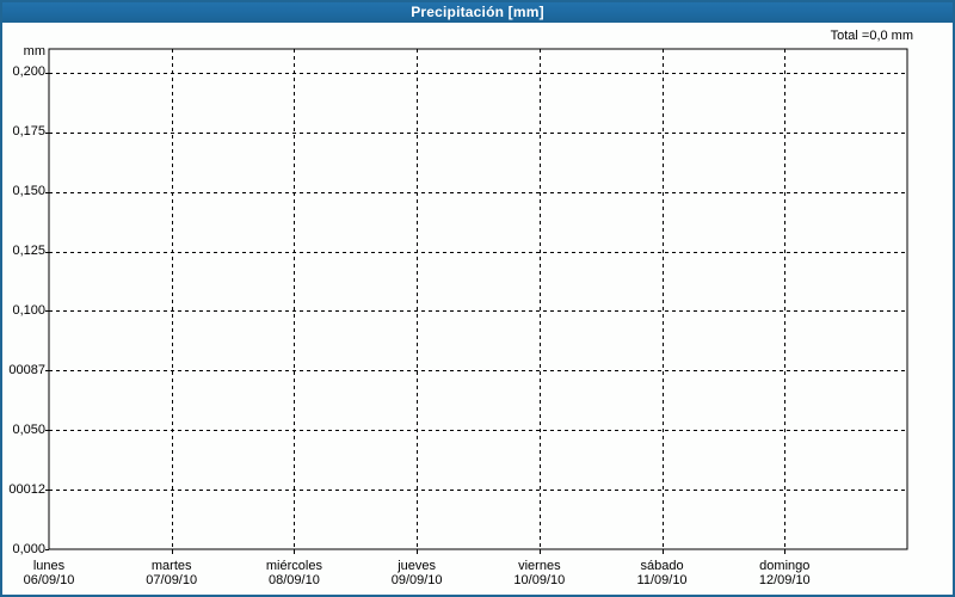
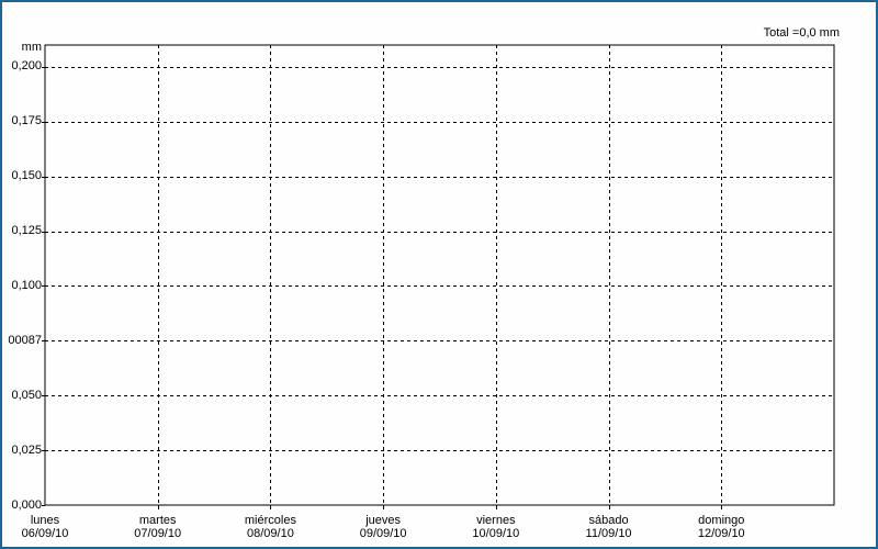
- Precipitación [mm]
  Total =0,0 mm
  mm
  0,000
- 00012
+ 0,025
  0,050
  00087
  0,100
  0,125
  0,150
  0,175
  0,200
  lunes
  06/09/10
  martes
  07/09/10
  miércoles
  08/09/10
  jueves
  09/09/10
  viernes
  10/09/10
  sábado
  11/09/10
  domingo
  12/09/10
